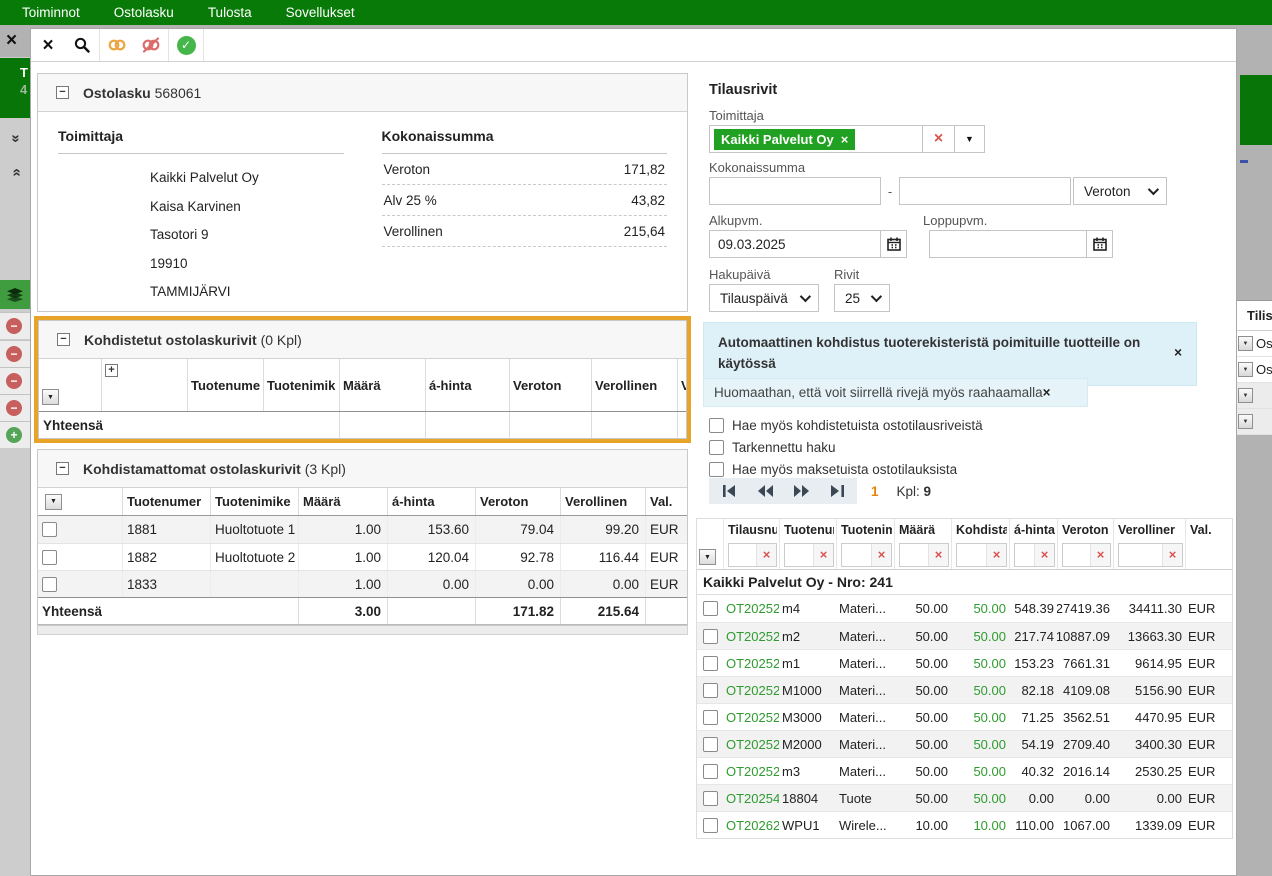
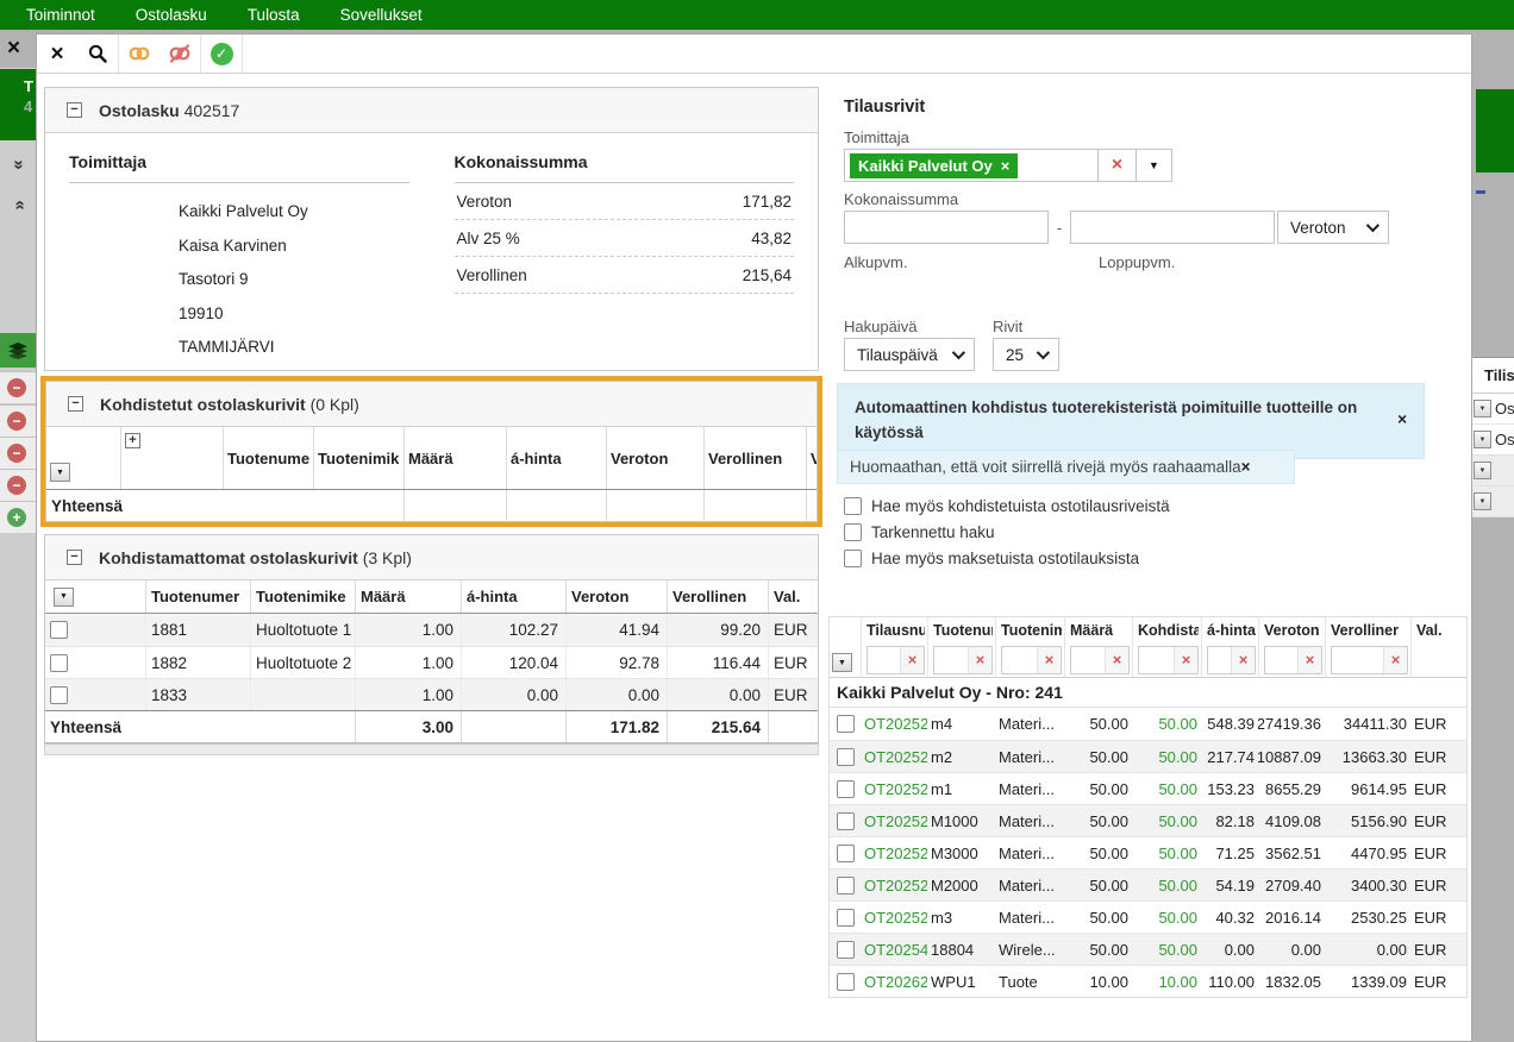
  Toiminnot
  Ostolasku
  Tulosta
  Sovellukset
  ×
  T
  4
  −
  −
  −
  −
  +
  Tilis
  ×
  ✓
  −
- Ostolasku 568061
+ Ostolasku 402517
  Toimittaja
  Kaikki Palvelut Oy
  Kaisa Karvinen
  Tasotori 9
  19910
  TAMMIJÄRVI
  Kokonaissumma
  Veroton
  171,82
  Alv 25 %
  43,82
  Verollinen
  215,64
  −
  Kohdistetut ostolaskurivit (0 Kpl)
  +
  Tuotenume
  Tuotenimik
  Määrä
  á-hinta
  Veroton
  Verollinen
  Yhteensä
  −
  Kohdistamattomat ostolaskurivit (3 Kpl)
  Tuotenumer
  Tuotenimike
  Määrä
  á-hinta
  Veroton
  Verollinen
  Val.
  1881
  Huoltotuote 1
  1.00
- 153.60
+ 102.27
- 79.04
+ 41.94
  99.20
  EUR
  1882
  Huoltotuote 2
  1.00
  120.04
  92.78
  116.44
  EUR
  1833
  1.00
  0.00
  0.00
  0.00
  EUR
  Yhteensä
  3.00
  171.82
  215.64
  Tilausrivit
  Toimittaja
  Kaikki Palvelut Oy
  ×
  ×
  ▼
  Kokonaissumma
  -
  Veroton
  Alkupvm.
  Loppupvm.
- 09.03.2025
  Hakupäivä
  Rivit
  Tilauspäivä
  25
  Automaattinen kohdistus tuoterekisteristä poimituille tuotteille on käytössä
  ×
  Huomaathan, että voit siirrellä rivejä myös raahaamalla
  ×
  Hae myös kohdistetuista ostotilausriveistä
  Tarkennettu haku
  Hae myös maksetuista ostotilauksista
- 1
- Kpl: 9
  Tilausnu
  ×
  Tuotenu
  ×
  Tuotenim
  ×
  Määrä
  ×
  Kohdista
  ×
  á-hinta
  ×
  Veroton
  ×
  Verolliner
  ×
  Val.
  Kaikki Palvelut Oy - Nro: 241
  OT20252
  m4
  Materi...
  50.00
  50.00
  548.39
  27419.36
  34411.30
  EUR
  OT20252
  m2
  Materi...
  50.00
  50.00
  217.74
  10887.09
  13663.30
  EUR
  OT20252
  m1
  Materi...
  50.00
  50.00
  153.23
- 7661.31
+ 8655.29
  9614.95
  EUR
  OT20252
  M1000
  Materi...
  50.00
  50.00
  82.18
  4109.08
  5156.90
  EUR
  OT20252
  M3000
  Materi...
  50.00
  50.00
  71.25
  3562.51
  4470.95
  EUR
  OT20252
  M2000
  Materi...
  50.00
  50.00
  54.19
  2709.40
  3400.30
  EUR
  OT20252
  m3
  Materi...
  50.00
  50.00
  40.32
  2016.14
  2530.25
  EUR
  OT20254
  18804
- Tuote
+ Wirele...
  50.00
  50.00
  0.00
  0.00
  0.00
  EUR
  OT20262
  WPU1
- Wirele...
+ Tuote
  10.00
  10.00
  110.00
- 1067.00
+ 1832.05
  1339.09
  EUR
